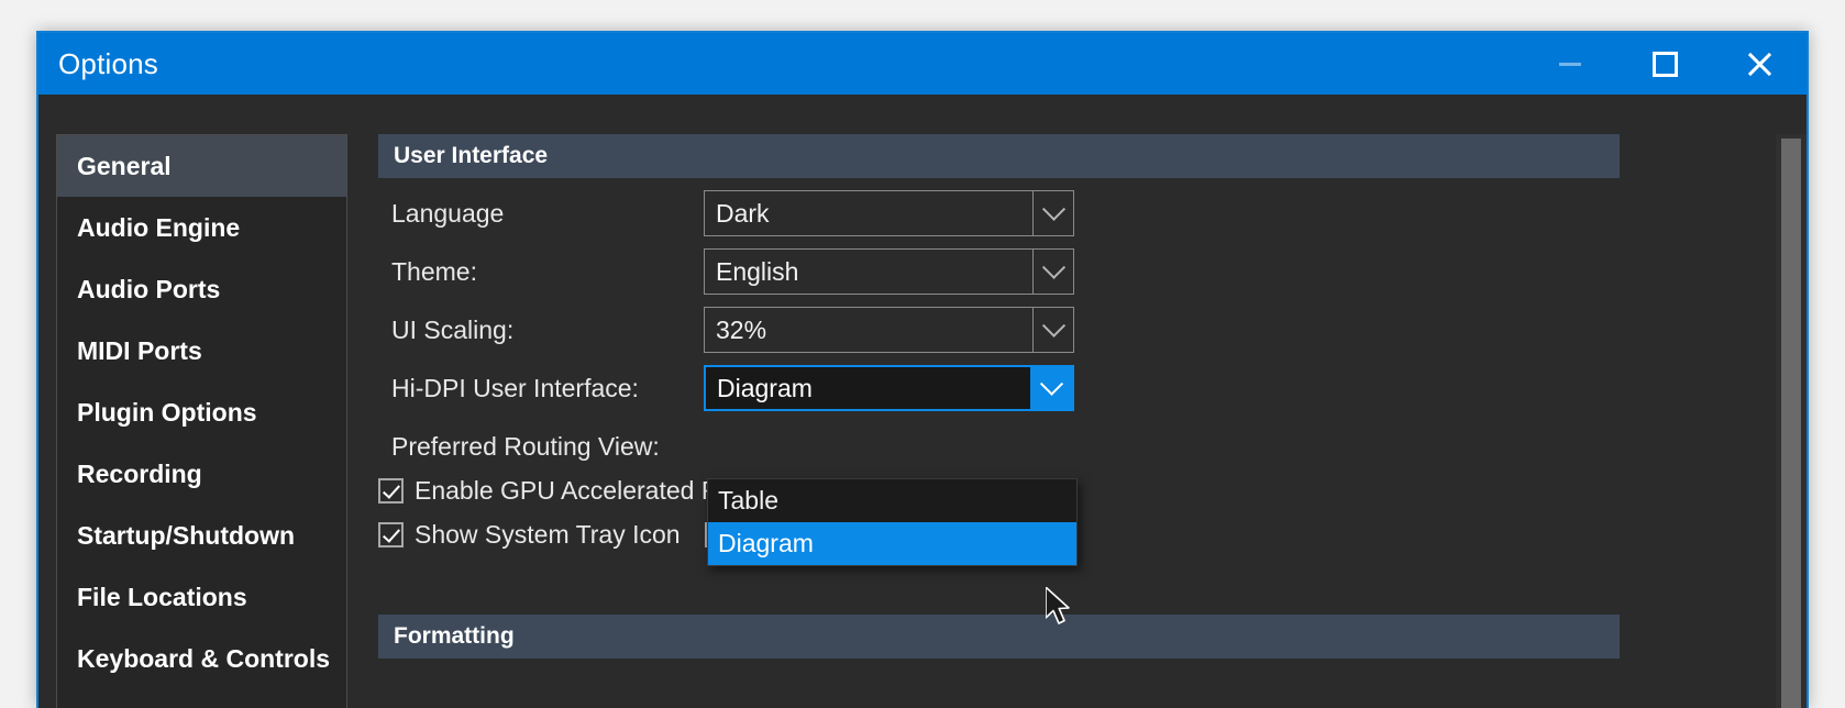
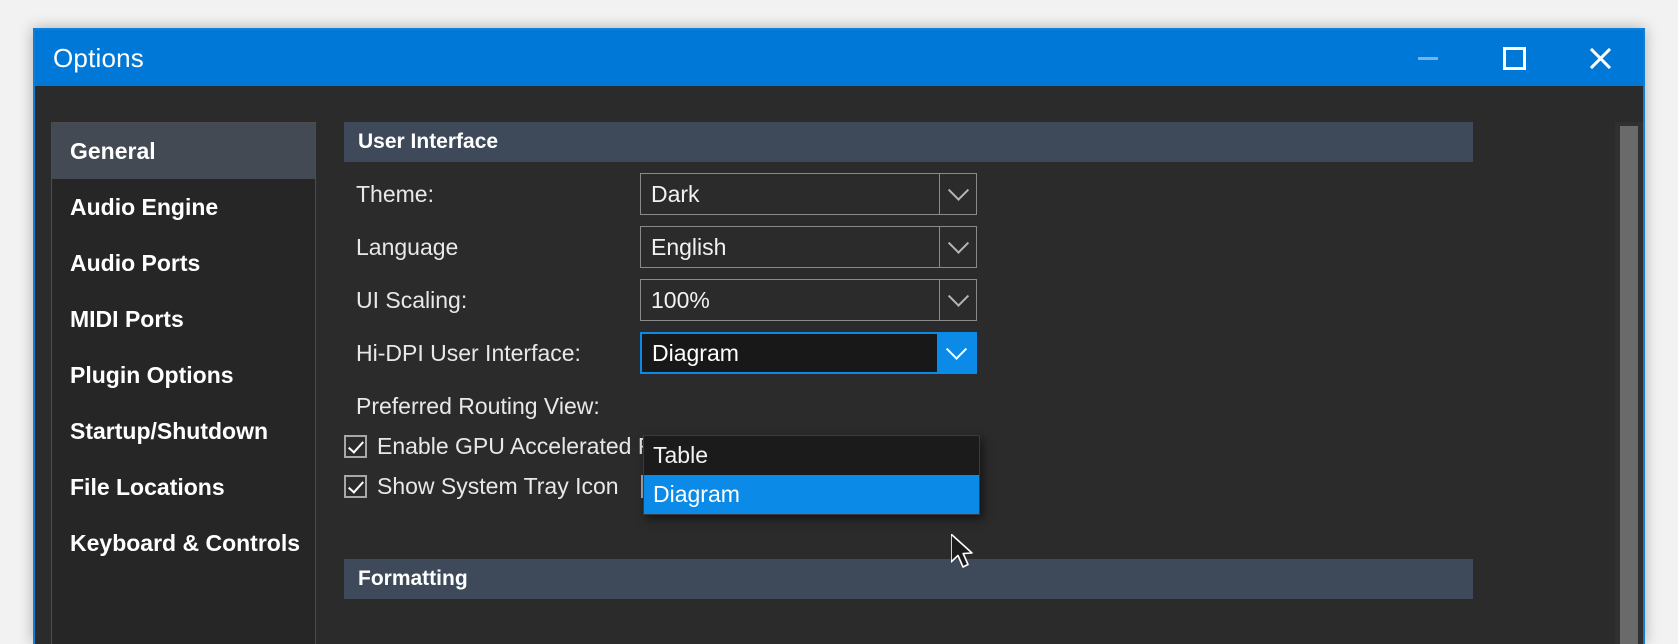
  Options
  General
  Audio Engine
  Audio Ports
  MIDI Ports
  Plugin Options
- Recording
  Startup/Shutdown
  File Locations
  Keyboard & Controls
  User Interface
- Language
+ Theme:
  Dark
- Theme:
+ Language
  English
  UI Scaling:
- 32%
+ 100%
  Hi-DPI User Interface:
  Diagram
  Preferred Routing View:
  Show System Tray Icon
  Formatting
  Table
  Diagram
